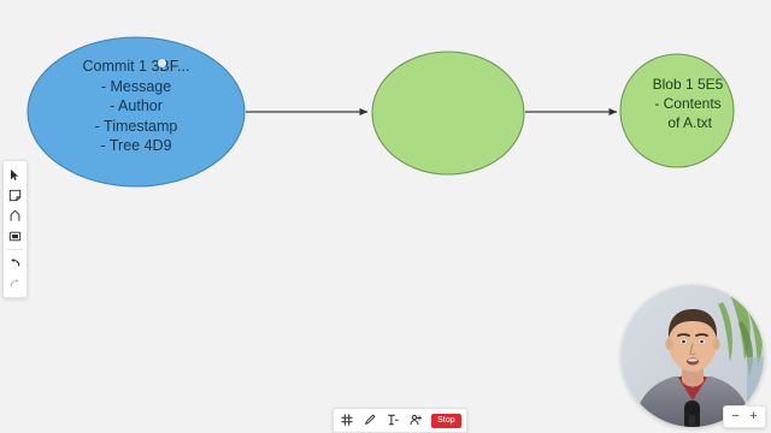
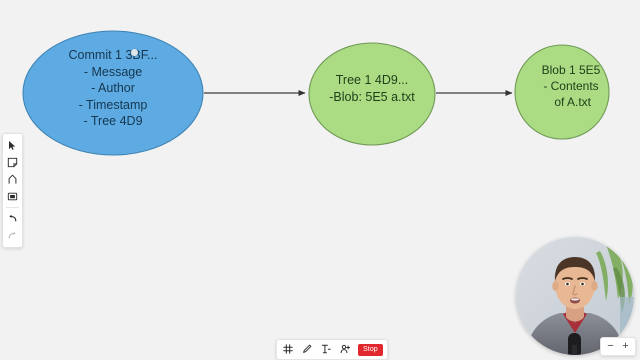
  Commit 1 3F...
  - Message
  - Author
  - Timestamp
  - Tree 4D9
+ Tree 1 4D9...
+ -Blob: 5E5 a.txt
  Blob 1 5E5
  - Contents
  of A.txt
  −
  +
